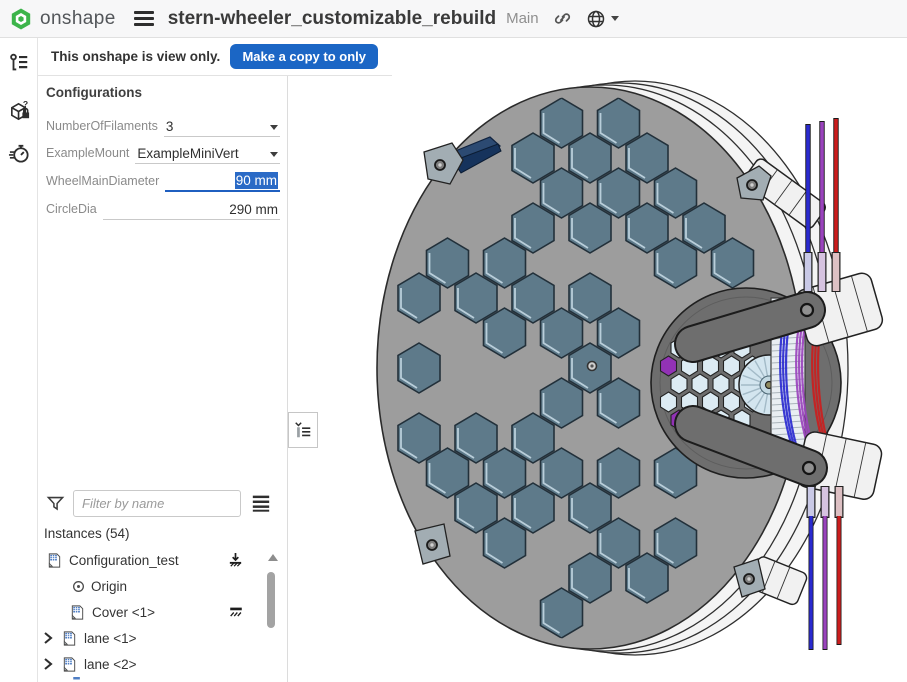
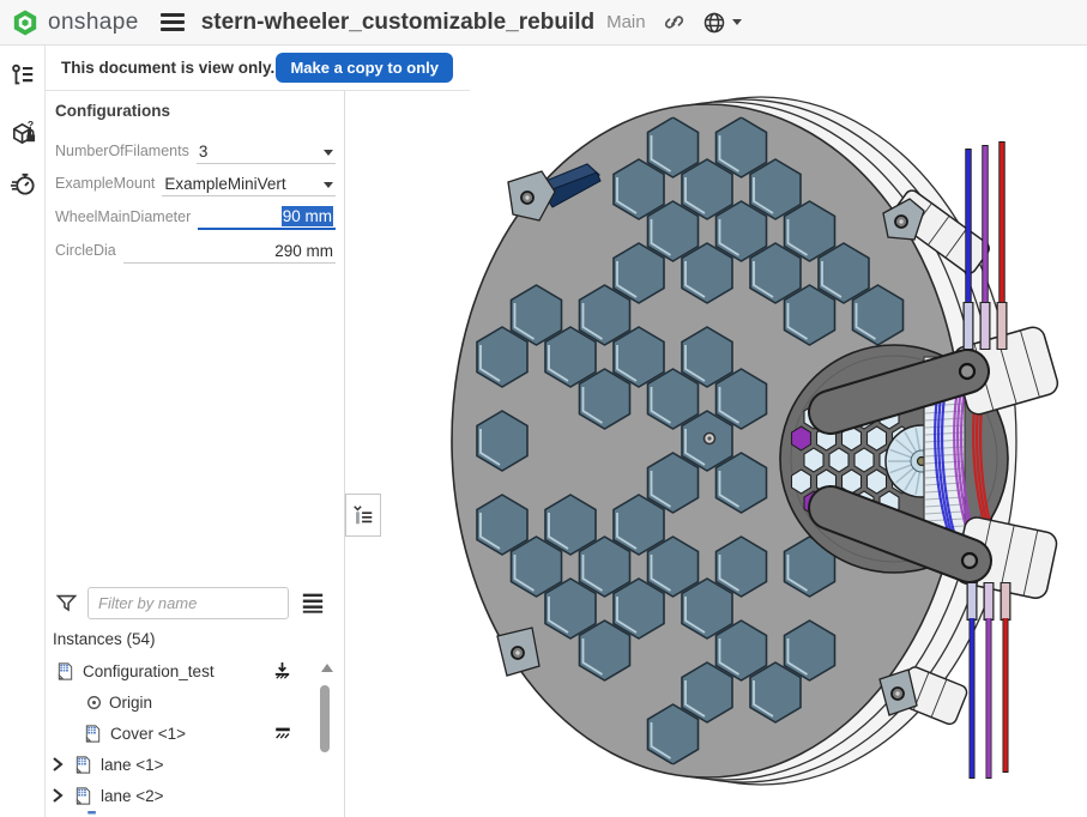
  onshape
  stern-wheeler_customizable_rebuild
  Main
  ?
- This onshape is view only.
+ This document is view only.
  Make a copy to only
  Configurations
  NumberOfFilaments
  3
  ExampleMount
  ExampleMiniVert
  WheelMainDiameter
  90 mm
  CircleDia
  290 mm
  Filter by name
  Instances (54)
  Configuration_test
  Origin
  Cover <1>
  lane <1>
  lane <2>
